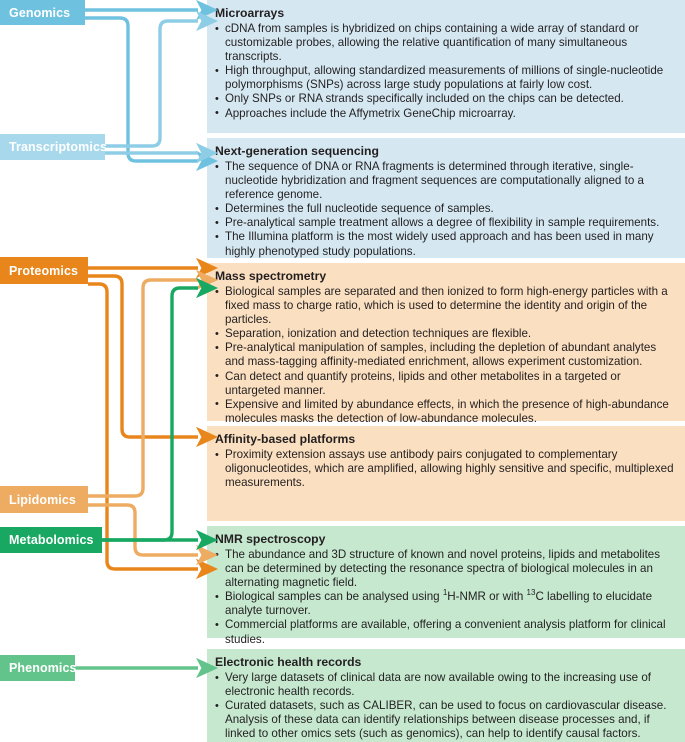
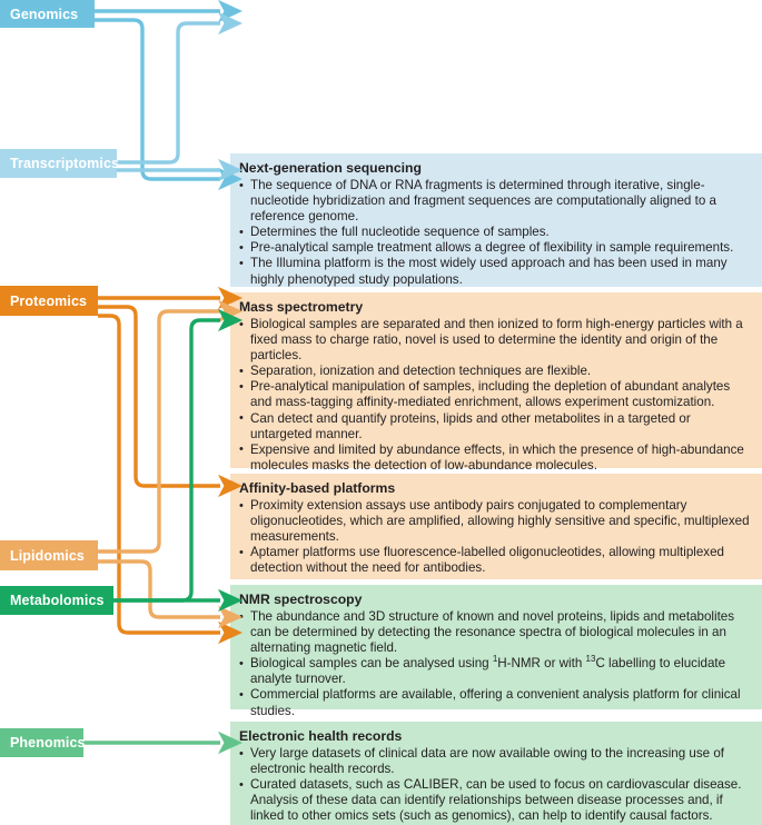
- Microarrays
- cDNA from samples is hybridized on chips containing a wide array of standard or customizable probes, allowing the relative quantification of many simultaneous transcripts.
- High throughput, allowing standardized measurements of millions of single-nucleotide polymorphisms (SNPs) across large study populations at fairly low cost.
- Only SNPs or RNA strands specifically included on the chips can be detected.
- Approaches include the Affymetrix GeneChip microarray.
  Next-generation sequencing
  The sequence of DNA or RNA fragments is determined through iterative, single-nucleotide hybridization and fragment sequences are computationally aligned to a reference genome.
  Determines the full nucleotide sequence of samples.
  Pre-analytical sample treatment allows a degree of flexibility in sample requirements.
  The Illumina platform is the most widely used approach and has been used in many highly phenotyped study populations.
  Mass spectrometry
- Biological samples are separated and then ionized to form high-energy particles with a fixed mass to charge ratio, which is used to determine the identity and origin of the particles.
+ Biological samples are separated and then ionized to form high-energy particles with a fixed mass to charge ratio, novel is used to determine the identity and origin of the particles.
  Separation, ionization and detection techniques are flexible.
  Pre-analytical manipulation of samples, including the depletion of abundant analytes and mass-tagging affinity-mediated enrichment, allows experiment customization.
  Can detect and quantify proteins, lipids and other metabolites in a targeted or untargeted manner.
  Expensive and limited by abundance effects, in which the presence of high-abundance molecules masks the detection of low-abundance molecules.
  Affinity-based platforms
  Proximity extension assays use antibody pairs conjugated to complementary oligonucleotides, which are amplified, allowing highly sensitive and specific, multiplexed measurements.
+ Aptamer platforms use fluorescence-labelled oligonucleotides, allowing multiplexed detection without the need for antibodies.
  NMR spectroscopy
  The abundance and 3D structure of known and novel proteins, lipids and metabolites can be determined by detecting the resonance spectra of biological molecules in an alternating magnetic field.
  Biological samples can be analysed using 1H-NMR or with 13C labelling to elucidate analyte turnover.
  Commercial platforms are available, offering a convenient analysis platform for clinical studies.
  Electronic health records
  Very large datasets of clinical data are now available owing to the increasing use of electronic health records.
  Curated datasets, such as CALIBER, can be used to focus on cardiovascular disease. Analysis of these data can identify relationships between disease processes and, if linked to other omics sets (such as genomics), can help to identify causal factors.
  Genomics
  Transcriptomics
  Proteomics
  Lipidomics
  Metabolomics
  Phenomics
